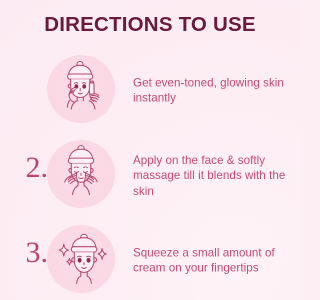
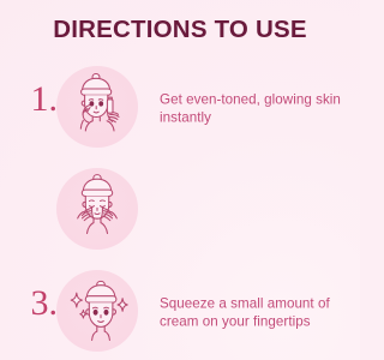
  DIRECTIONS TO USE
+ 1.
  Get even-toned, glowing skin instantly
- 2.
- Apply on the face & softly massage till it blends with the skin
  3.
  Squeeze a small amount of cream on your fingertips
